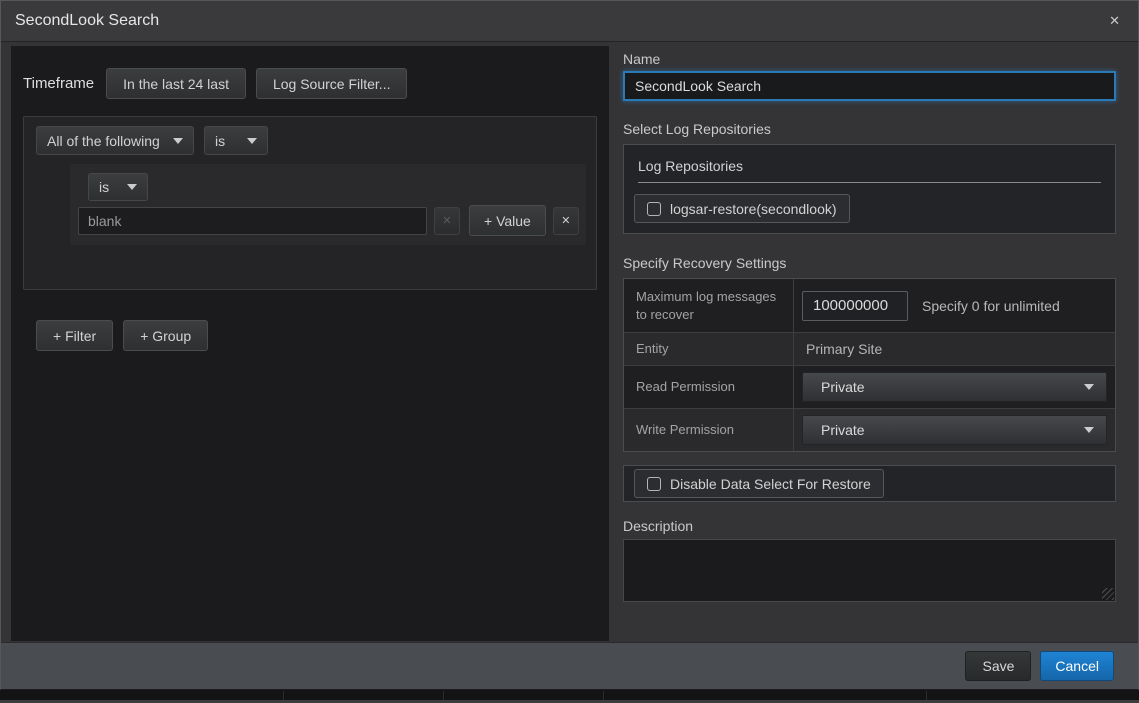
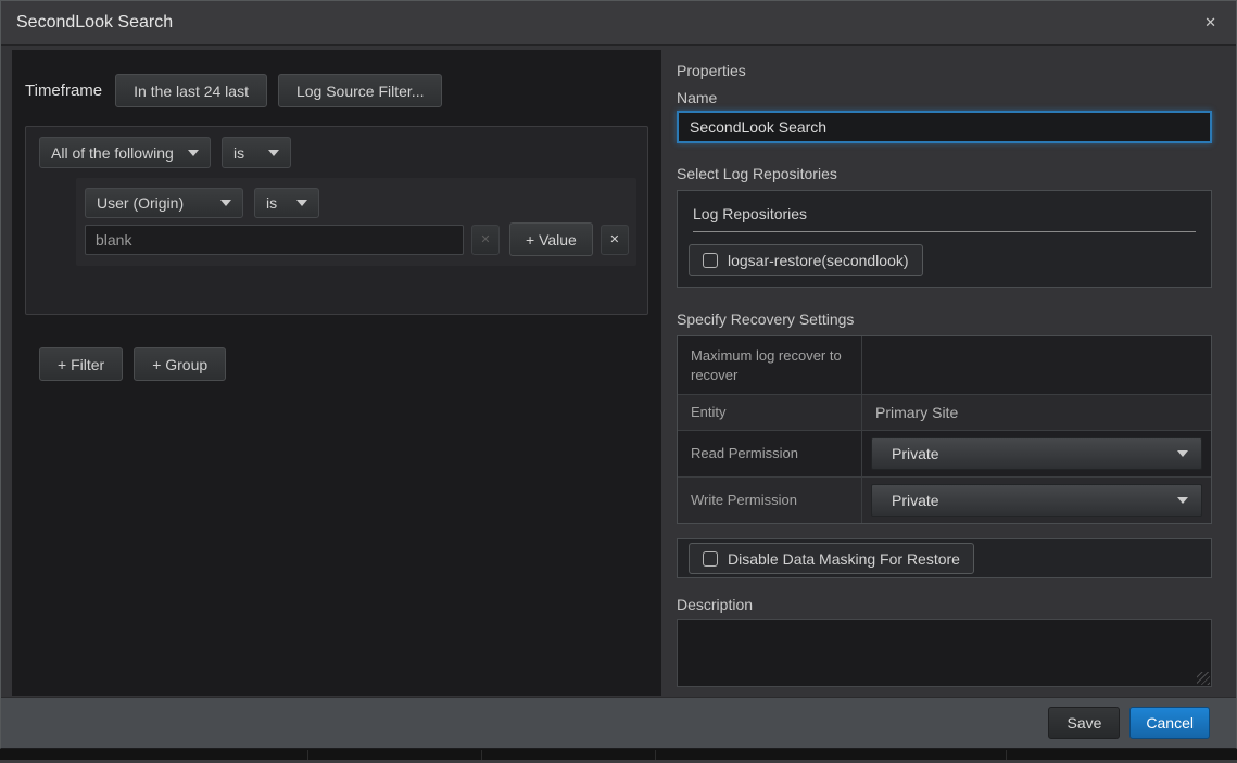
  SecondLook Search
  ✕
  Timeframe
  In the last 24 last
  Log Source Filter...
  All of the following
  is
+ User (Origin)
  is
  blank
  ✕
  + Value
  ✕
  + Filter
  + Group
+ Properties
  Name
  SecondLook Search
  Select Log Repositories
  Log Repositories
  logsar-restore(secondlook)
  Specify Recovery Settings
- Maximum log messages to recover
+ Maximum log recover to recover
- 100000000
- Specify 0 for unlimited
  Entity
  Primary Site
  Read Permission
  Private
  Write Permission
  Private
- Disable Data Select For Restore
+ Disable Data Masking For Restore
  Description
  Save
  Cancel
